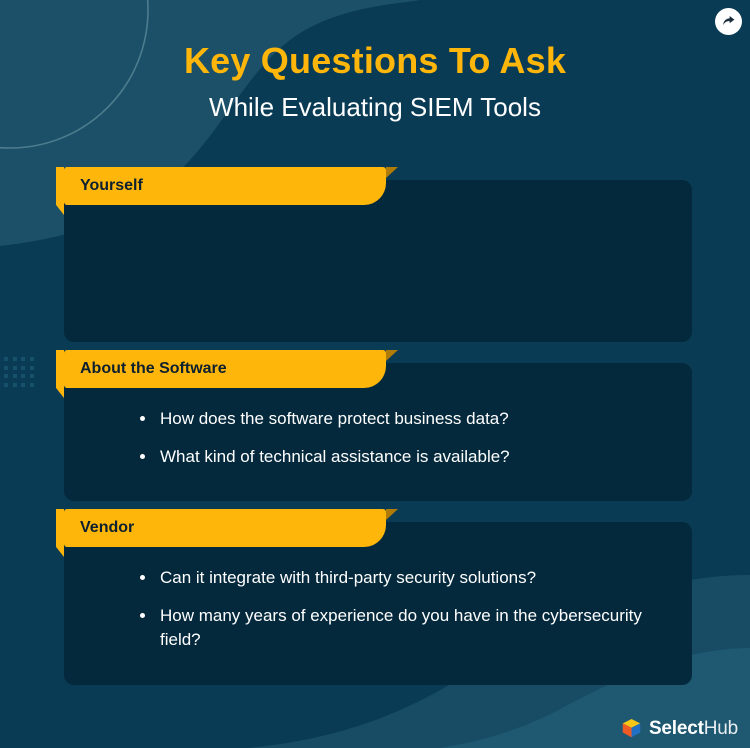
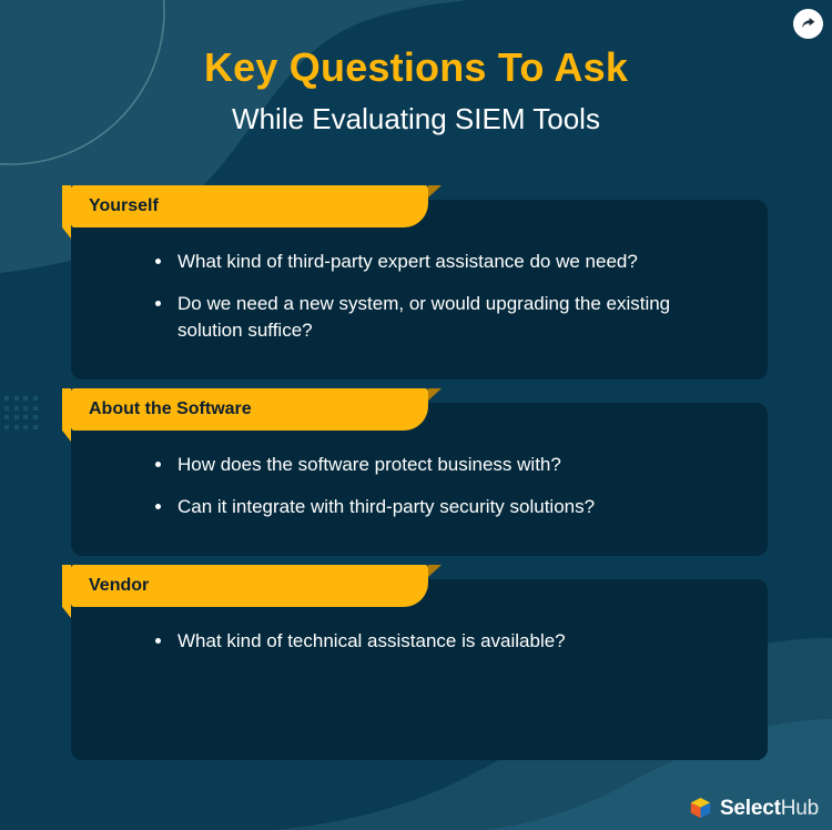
  Key Questions To Ask
  While Evaluating SIEM Tools
  Yourself
+ What kind of third-party expert assistance do we need?
+ Do we need a new system, or would upgrading the existing solution suffice?
  About the Software
- How does the software protect business data?
+ How does the software protect business with?
- What kind of technical assistance is available?
+ Can it integrate with third-party security solutions?
  Vendor
- Can it integrate with third-party security solutions?
+ What kind of technical assistance is available?
- How many years of experience do you have in the cybersecurity field?
  SelectHub
